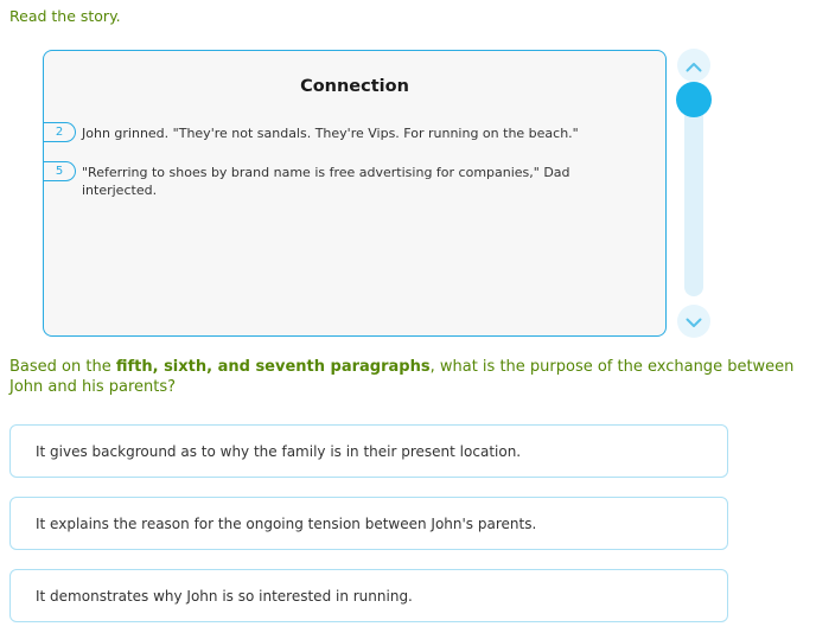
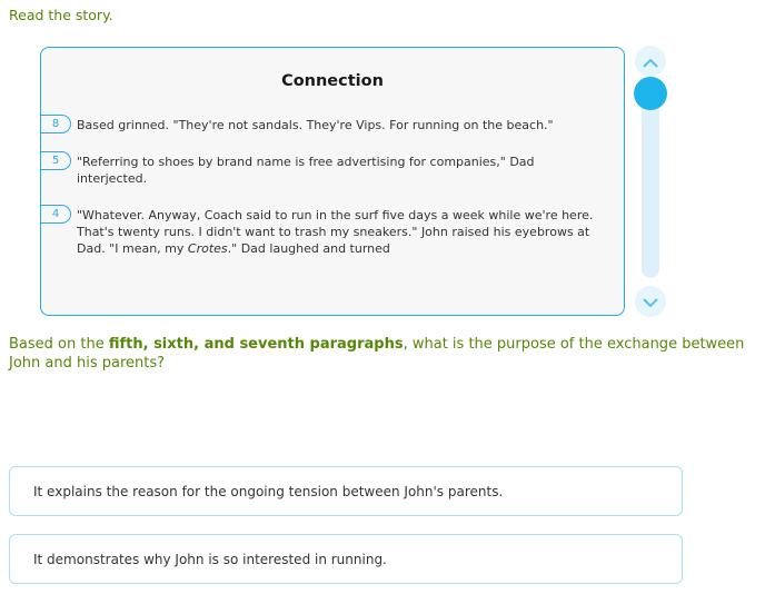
  Read the story.
  Connection
- 2
+ 8
- John grinned. "They're not sandals. They're Vips. For running on the beach."
+ Based grinned. "They're not sandals. They're Vips. For running on the beach."
  5
  "Referring to shoes by brand name is free advertising for companies," Dad interjected.
+ 4
+ "Whatever. Anyway, Coach said to run in the surf five days a week while we're here. That's twenty runs. I didn't want to trash my sneakers." John raised his eyebrows at Dad. "I mean, my Crotes." Dad laughed and turned
  Based on the fifth, sixth, and seventh paragraphs, what is the purpose of the exchange between John and his parents?
- It gives background as to why the family is in their present location.
  It explains the reason for the ongoing tension between John's parents.
  It demonstrates why John is so interested in running.
